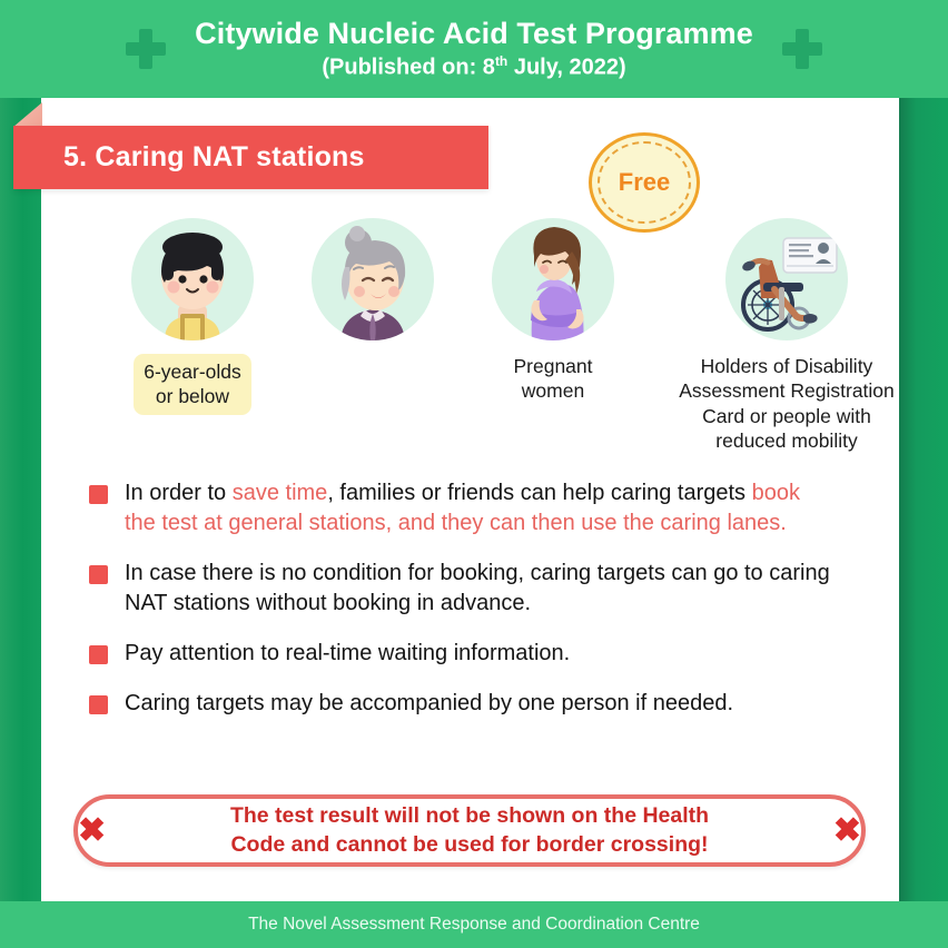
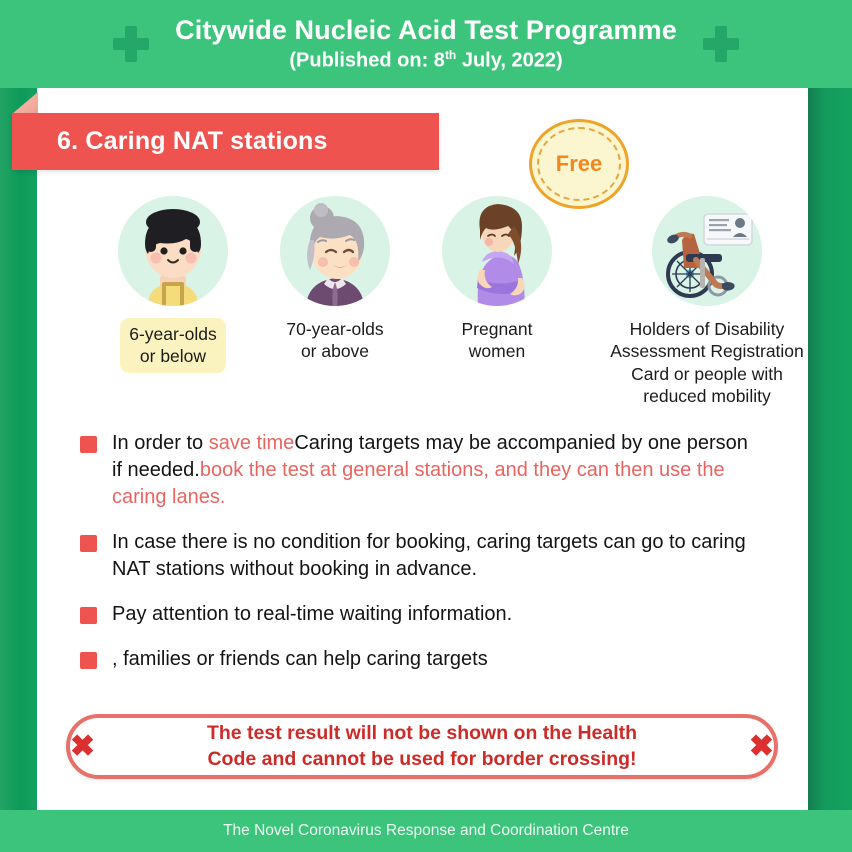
  Citywide Nucleic Acid Test Programme
  (Published on: 8th July, 2022)
- 5. Caring NAT stations
+ 6. Caring NAT stations
  Free
  6-year-olds
  or below
+ 70-year-olds
+ or above
  Pregnant
  women
  Holders of Disability
  Assessment Registration
  Card or people with
  reduced mobility
- In order to save time, families or friends can help caring targets book the test at general stations, and they can then use the caring lanes.
+ In order to save timeCaring targets may be accompanied by one person if needed.book the test at general stations, and they can then use the caring lanes.
  In case there is no condition for booking, caring targets can go to caring NAT stations without booking in advance.
  Pay attention to real-time waiting information.
- Caring targets may be accompanied by one person if needed.
+ , families or friends can help caring targets
  ✖
  The test result will not be shown on the Health
  Code and cannot be used for border crossing!
  ✖
- The Novel Assessment Response and Coordination Centre
+ The Novel Coronavirus Response and Coordination Centre
